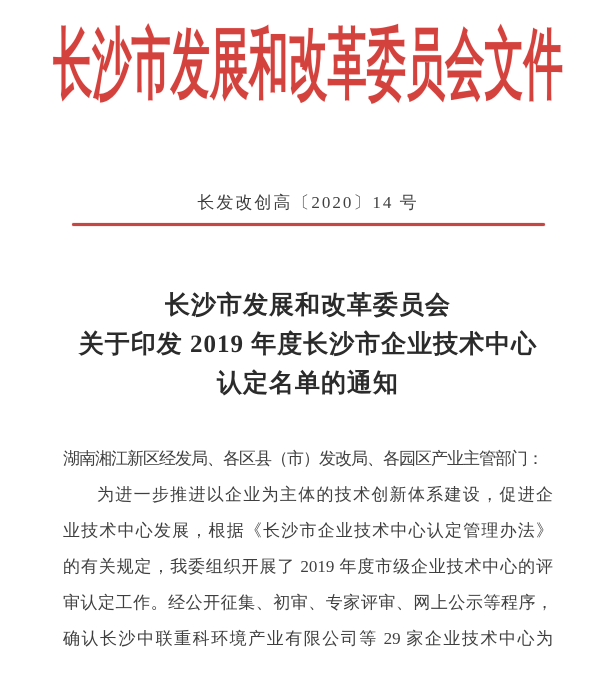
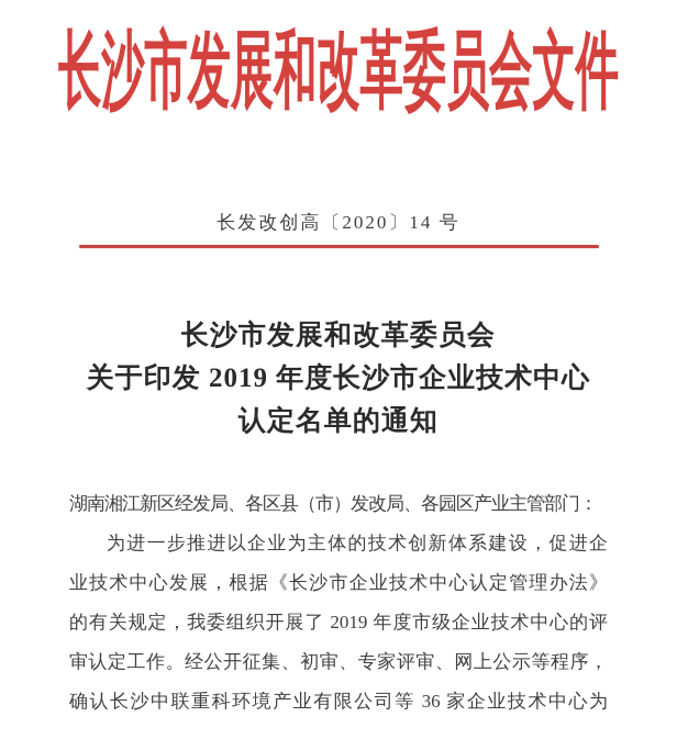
  长沙市发展和改革委员会文件
  长发改创高〔2020〕14 号
  长沙市发展和改革委员会
  关于印发 2019 年度长沙市企业技术中心
  认定名单的通知
  湖南湘江新区经发局、各区县（市）发改局、各园区产业主管部门：
  为进一步推进以企业为主体的技术创新体系建设，促进企
  业技术中心发展，根据《长沙市企业技术中心认定管理办法》
  的有关规定，我委组织开展了 2019 年度市级企业技术中心的评
  审认定工作。经公开征集、初审、专家评审、网上公示等程序，
- 确认长沙中联重科环境产业有限公司等 29 家企业技术中心为
+ 确认长沙中联重科环境产业有限公司等 36 家企业技术中心为
